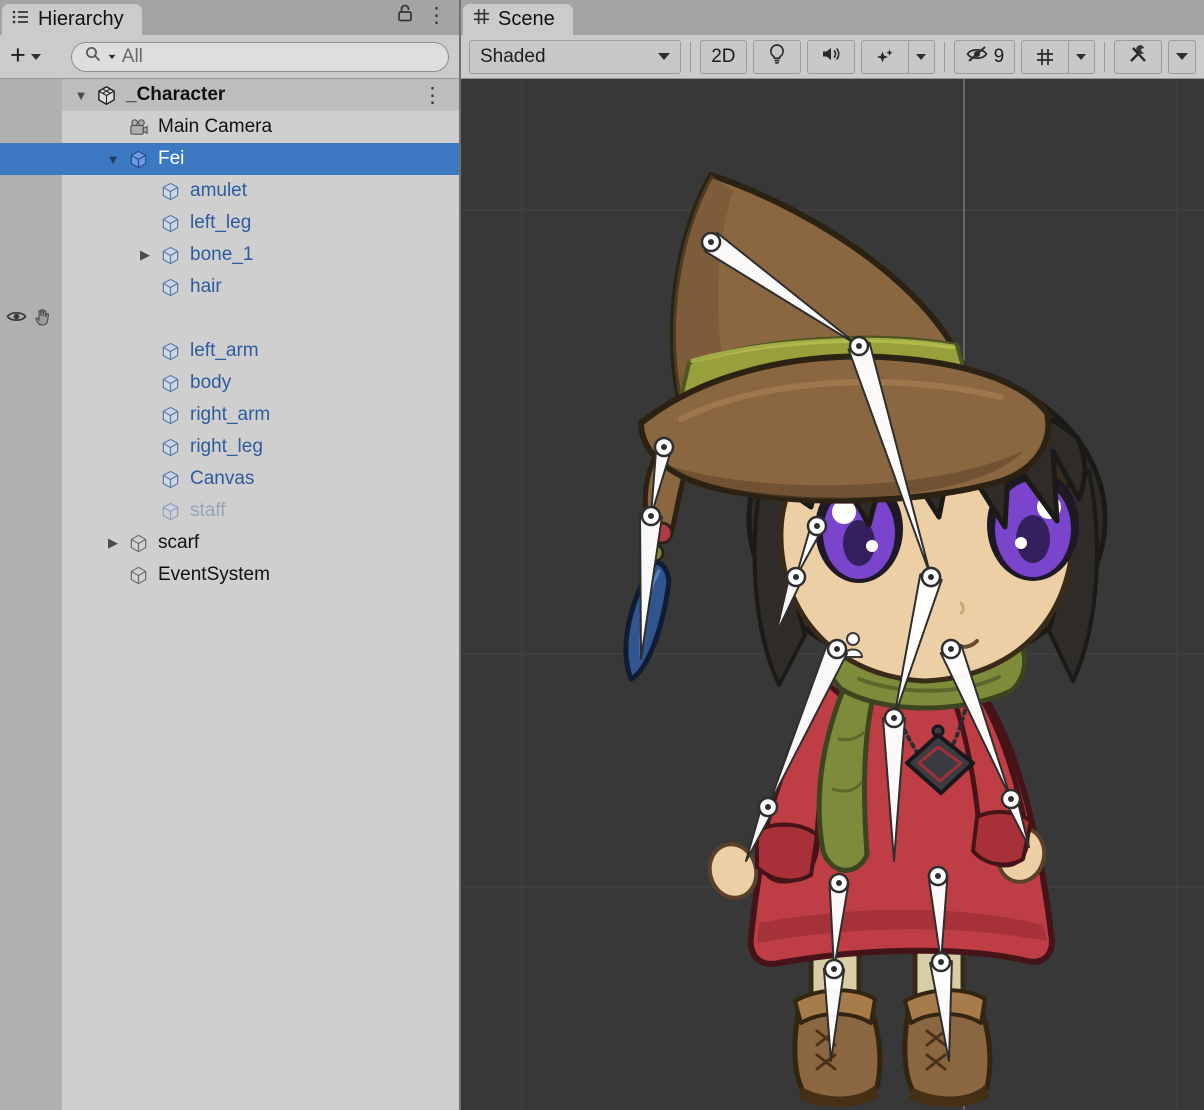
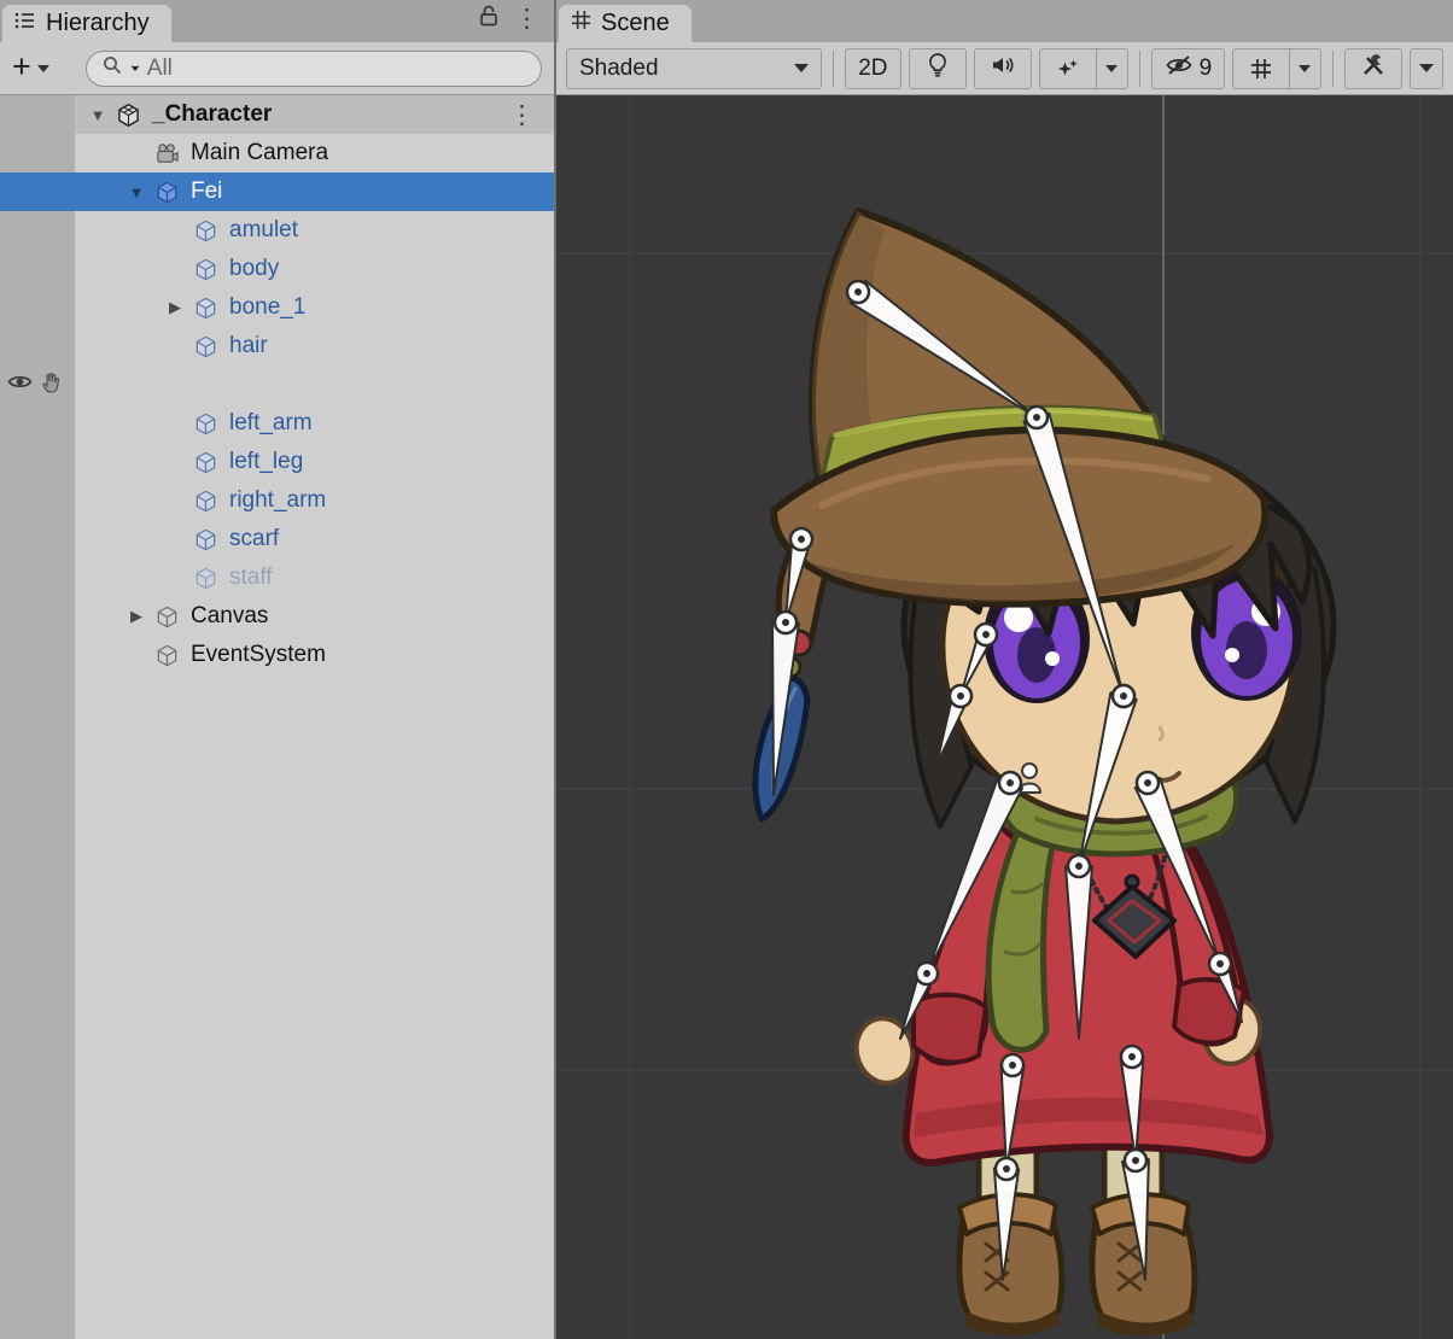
  Hierarchy
  ⋮
  +
  All
  ▼
  _Character
  ⋮
  Main Camera
  ▼
  Fei
  amulet
- left_leg
+ body
  ▶
  bone_1
  hair
  left_arm
- body
+ left_leg
  right_arm
- right_leg
- Canvas
+ scarf
  staff
  ▶
- scarf
+ Canvas
  EventSystem
  Scene
  Shaded
  2D
  9
